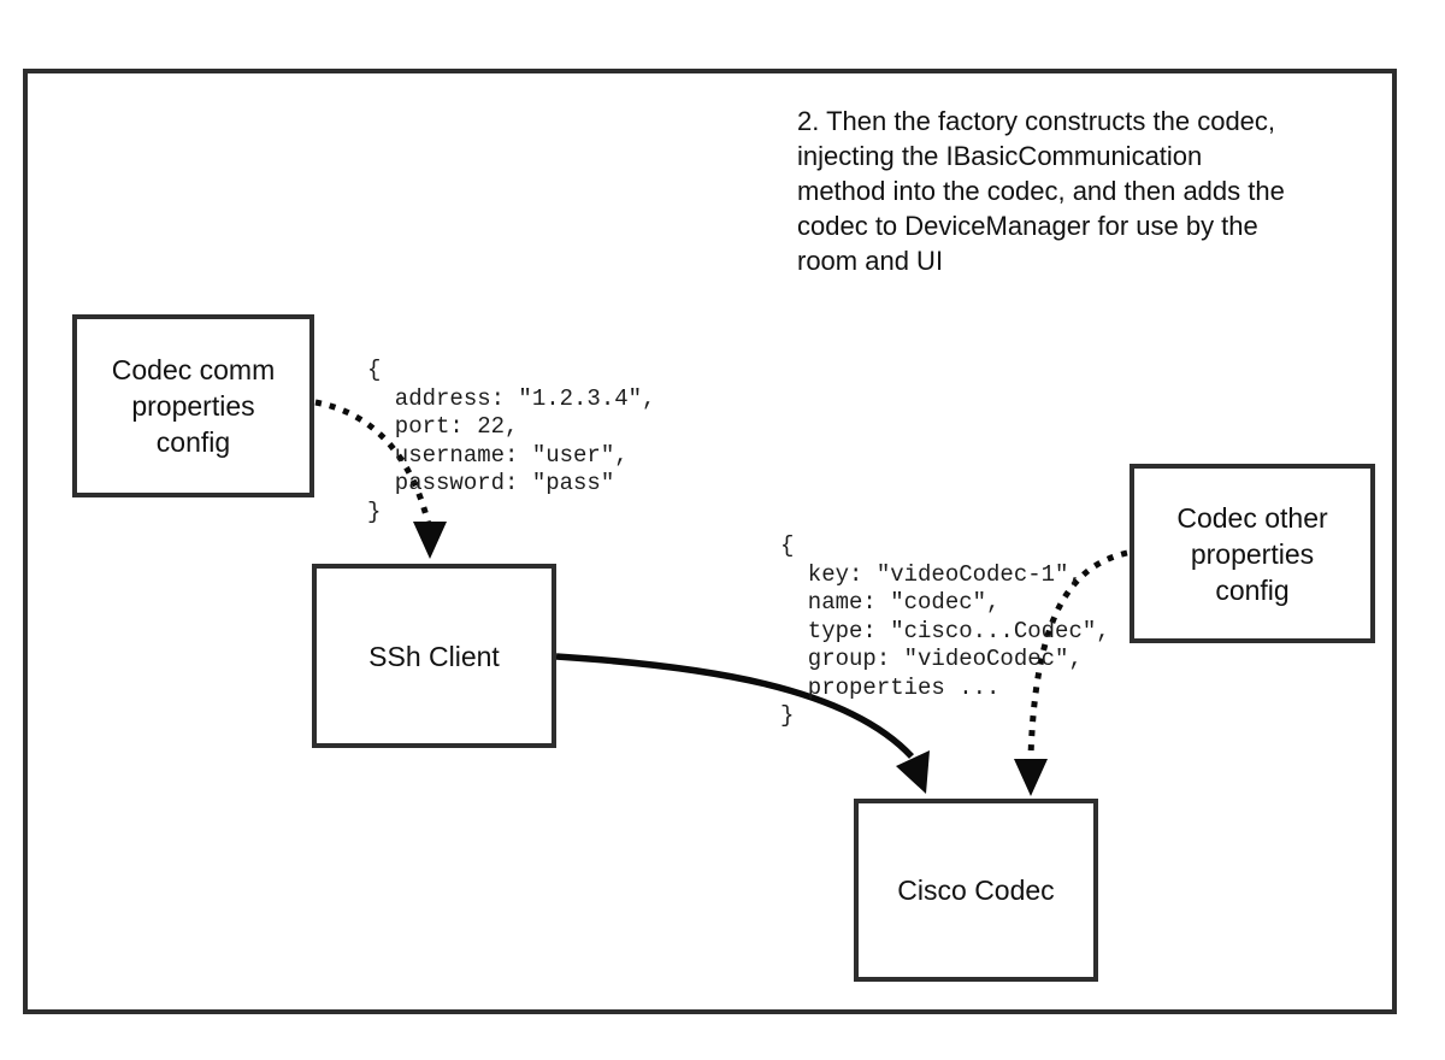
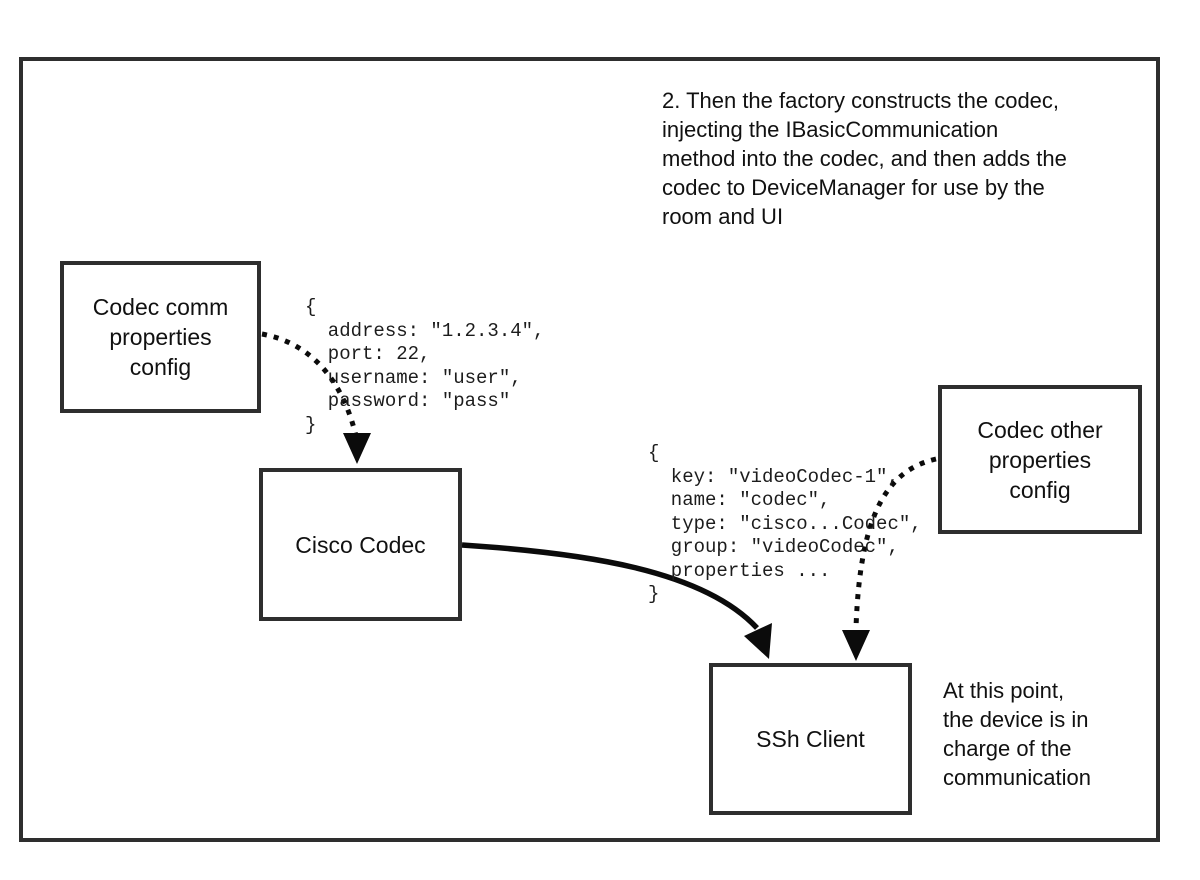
  2. Then the factory constructs the codec,
  injecting the IBasicCommunication
  method into the codec, and then adds the
  codec to DeviceManager for use by the
  room and UI
+ At this point,
+ the device is in
+ charge of the
+ communication
  Codec comm
  properties
  config
- SSh Client
+ Cisco Codec
  Codec other
  properties
  config
- Cisco Codec
+ SSh Client
  {
  address: "1.2.3.4",
  port: 22,
  username: "user",
  password: "pass"
  }
  {
  key: "videoCodec-1",
  name: "codec",
  type: "cisco...Codec",
  group: "videoCodec",
  properties ...
  }
